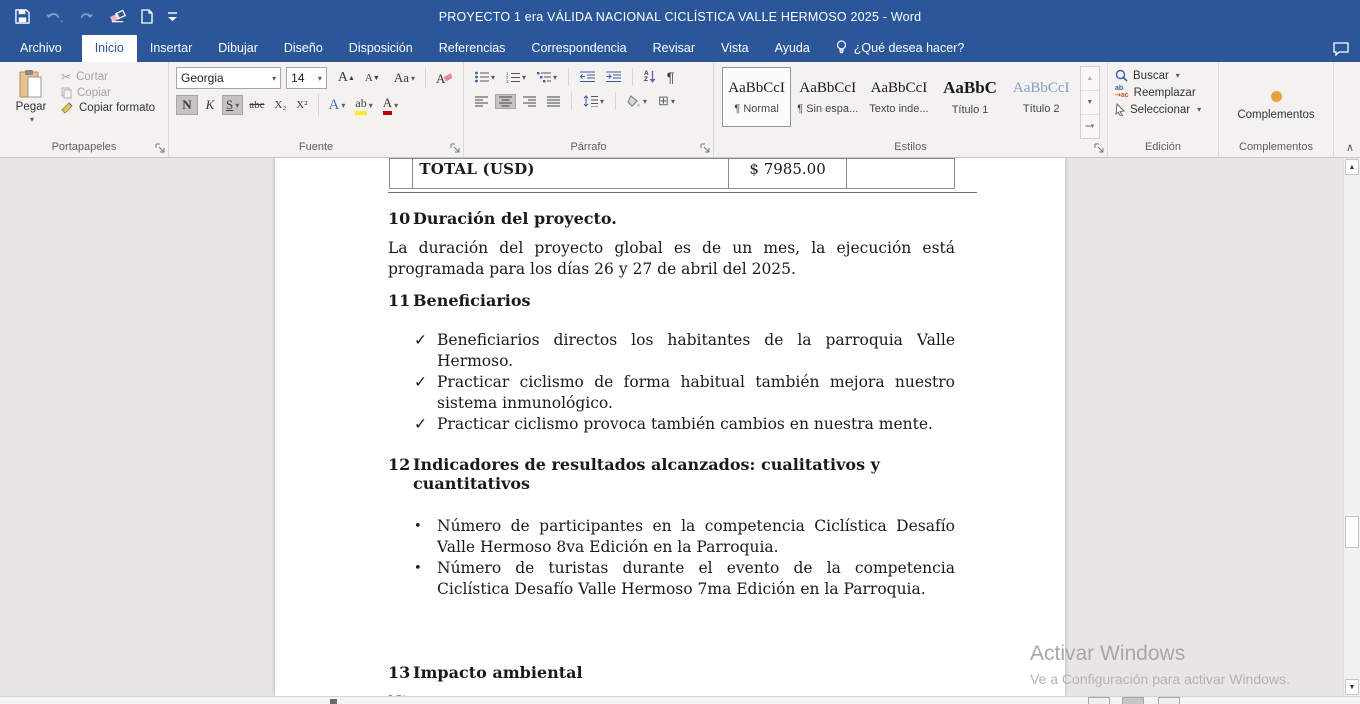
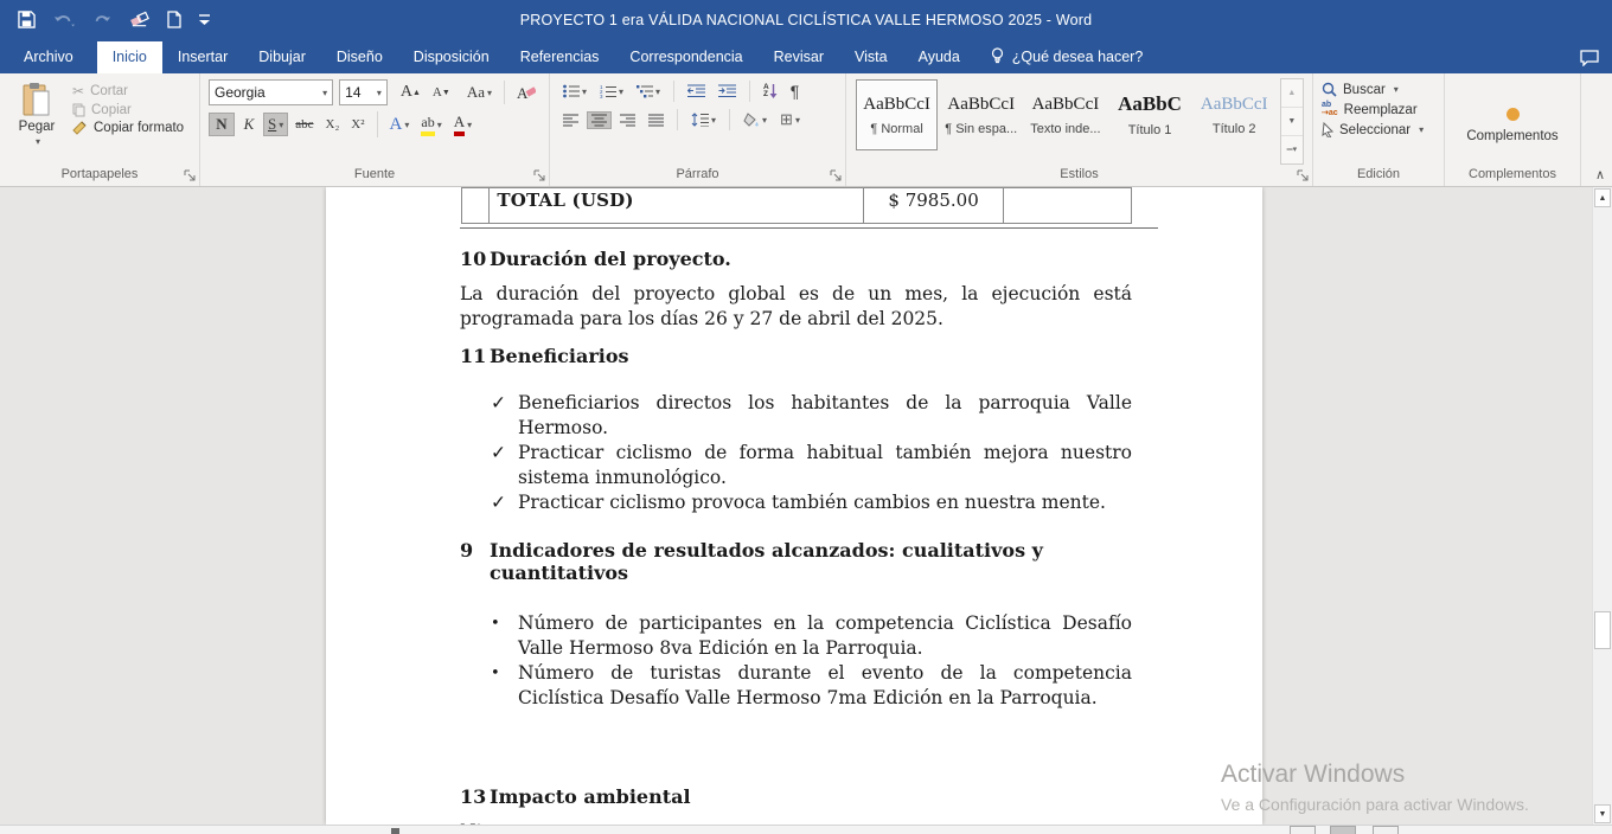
  PROYECTO 1 era VÁLIDA NACIONAL CICLÍSTICA VALLE HERMOSO 2025 - Word
  Archivo
  Inicio
  Insertar
  Dibujar
  Diseño
  Disposición
  Referencias
  Correspondencia
  Revisar
  Vista
  Ayuda
  ¿Qué desea hacer?
  Pegar
  ▾
  ✂
  Cortar
  Copiar
  Copiar formato
  Portapapeles
  Georgia
  ▾
  14
  ▾
  A
  A
  Aa
  ▾
  A
  N
  K
  S
  ▾
  abc
  X₂
  X²
  A
  ▾
  ab
  ▾
  A
  ▾
  Fuente
  ▾
  ▾
  ▾
  ¶
  ▾
  ▾
  ⊞
  ▾
  Párrafo
  AaBbCcI
  ¶ Normal
  AaBbCcI
  ¶ Sin espa...
  AaBbCcI
  Texto inde...
  AaBbC
  Título 1
  AaBbCcI
  Título 2
  Estilos
  Buscar
  ▾
  Reemplazar
  Seleccionar
  ▾
  Edición
  Complementos
  Complementos
  ∧
  	TOTAL (USD)	$ 7985.00
  10
  Duración del proyecto.
  La duración del proyecto global es de un mes, la ejecución está programada para los días 26 y 27 de abril del 2025.
  11
  Beneficiarios
  ✓
  Beneficiarios directos los habitantes de la parroquia Valle Hermoso.
  ✓
  Practicar ciclismo de forma habitual también mejora nuestro sistema inmunológico.
  ✓
  Practicar ciclismo provoca también cambios en nuestra mente.
- 12
+ 9
  Indicadores de resultados alcanzados: cualitativos y cuantitativos
  •
  Número de participantes en la competencia Ciclística Desafío Valle Hermoso 8va Edición en la Parroquia.
  •
  Número de turistas durante el evento de la competencia Ciclística Desafío Valle Hermoso 7ma Edición en la Parroquia.
  13
  Impacto ambiental
  Activar Windows
  Ve a Configuración para activar Windows.
